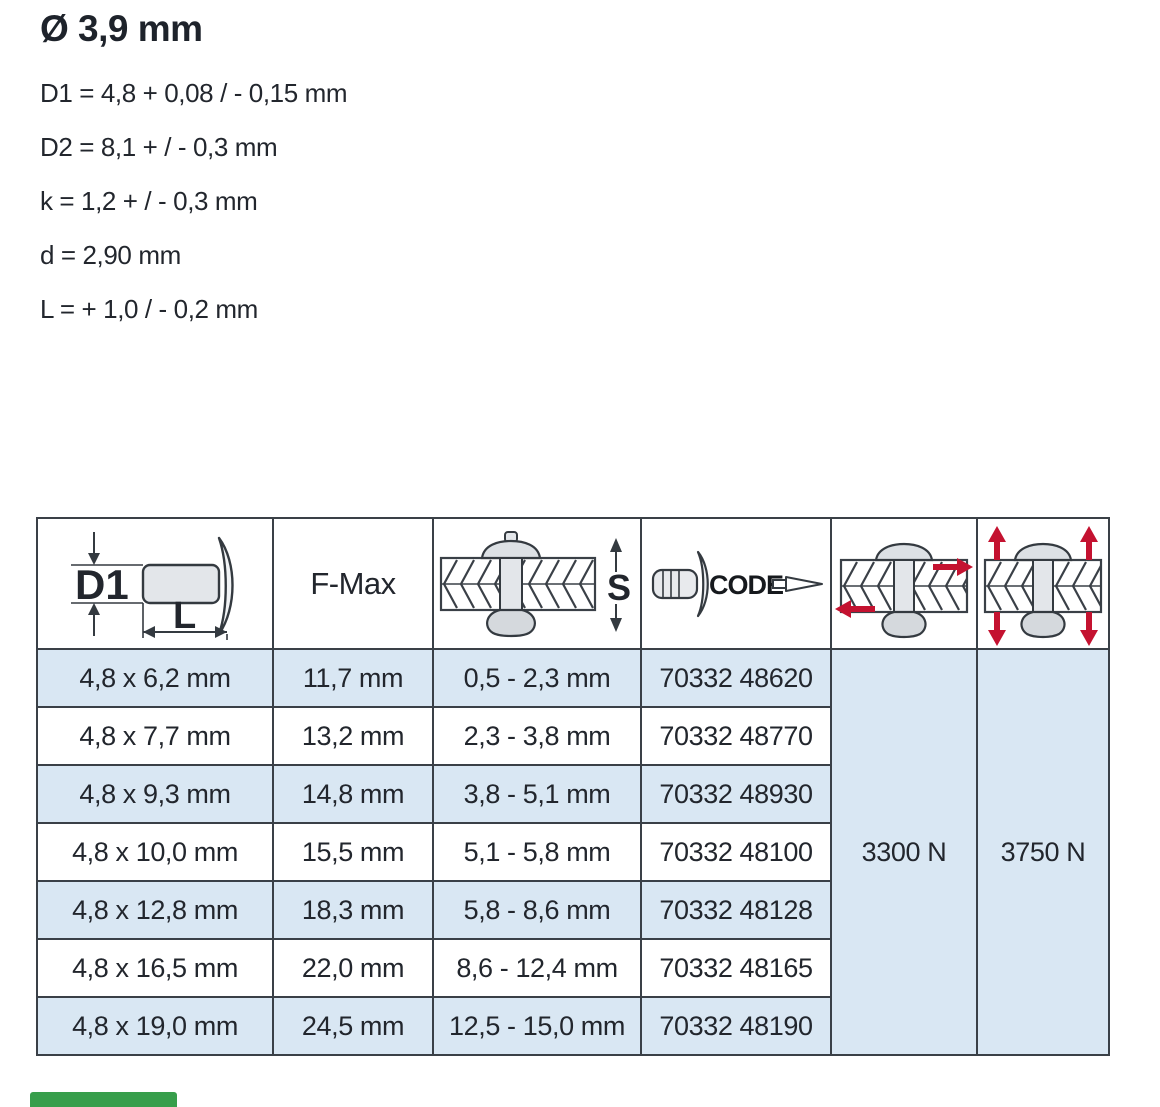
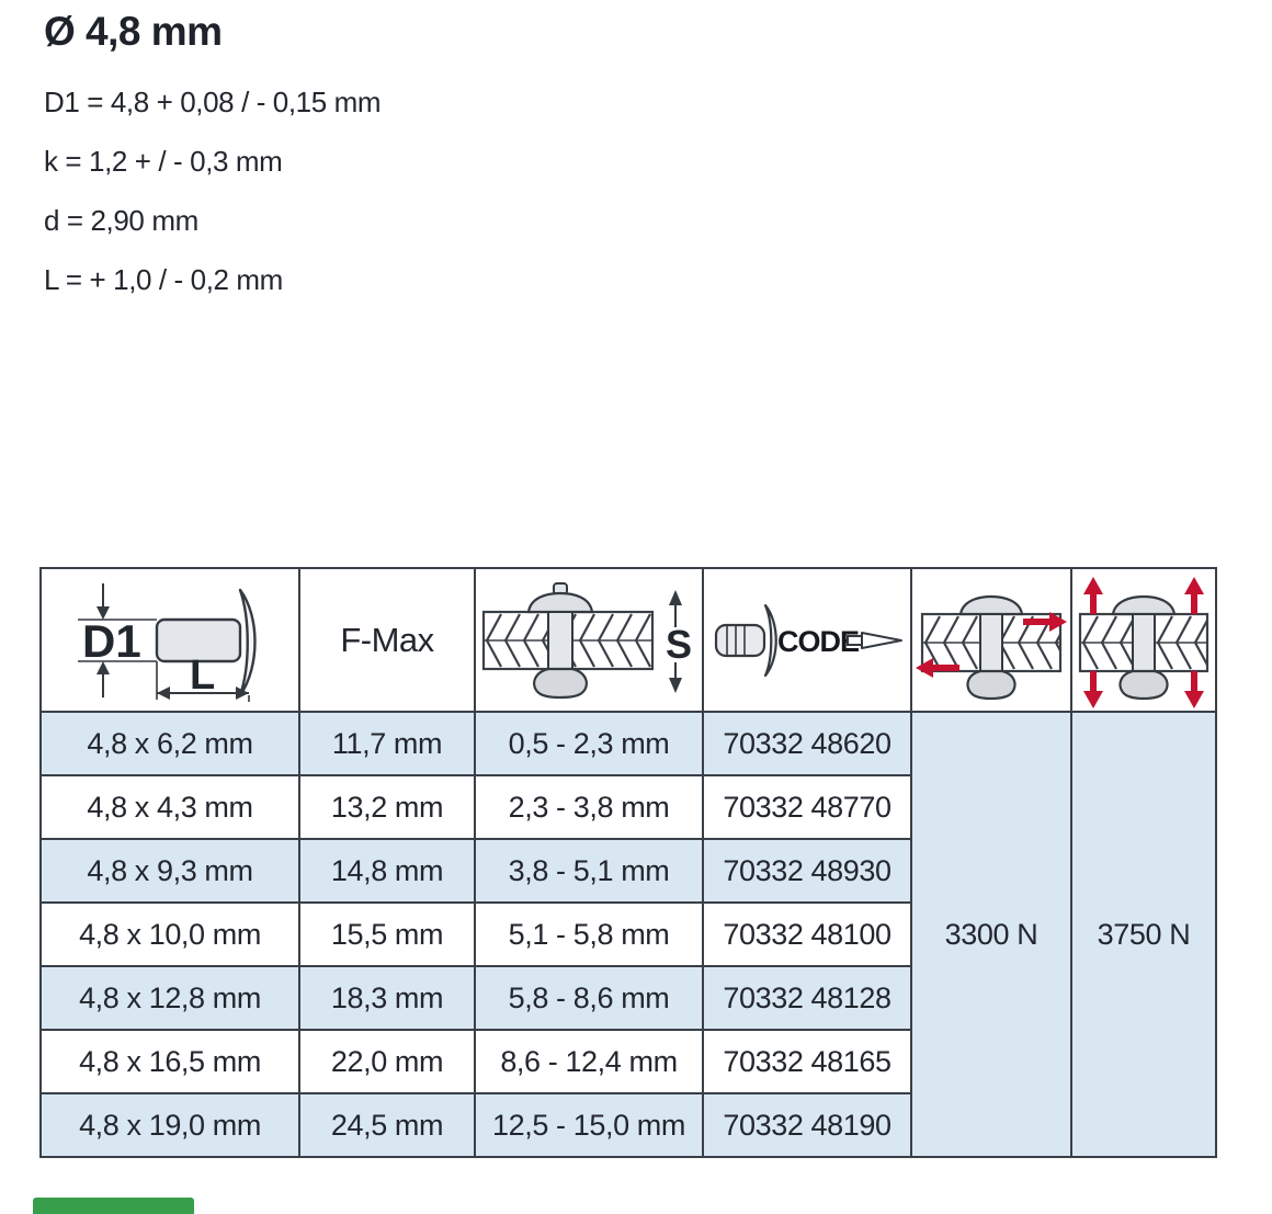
- Ø 3,9 mm
+ Ø 4,8 mm
  D1 = 4,8 + 0,08 / - 0,15 mm
- D2 = 8,1 + / - 0,3 mm
  k = 1,2 + / - 0,3 mm
  d = 2,90 mm
  L = + 1,0 / - 0,2 mm
  D1 L	F-Max	S	COD
  4,8 x 6,2 mm	11,7 mm	0,5 - 2,3 mm	70332 48620	3300 N	3750 N
- 4,8 x 7,7 mm	13,2 mm	2,3 - 3,8 mm	70332 48770
+ 4,8 x 4,3 mm	13,2 mm	2,3 - 3,8 mm	70332 48770
  4,8 x 9,3 mm	14,8 mm	3,8 - 5,1 mm	70332 48930
  4,8 x 10,0 mm	15,5 mm	5,1 - 5,8 mm	70332 48100
  4,8 x 12,8 mm	18,3 mm	5,8 - 8,6 mm	70332 48128
  4,8 x 16,5 mm	22,0 mm	8,6 - 12,4 mm	70332 48165
  4,8 x 19,0 mm	24,5 mm	12,5 - 15,0 mm	70332 48190
